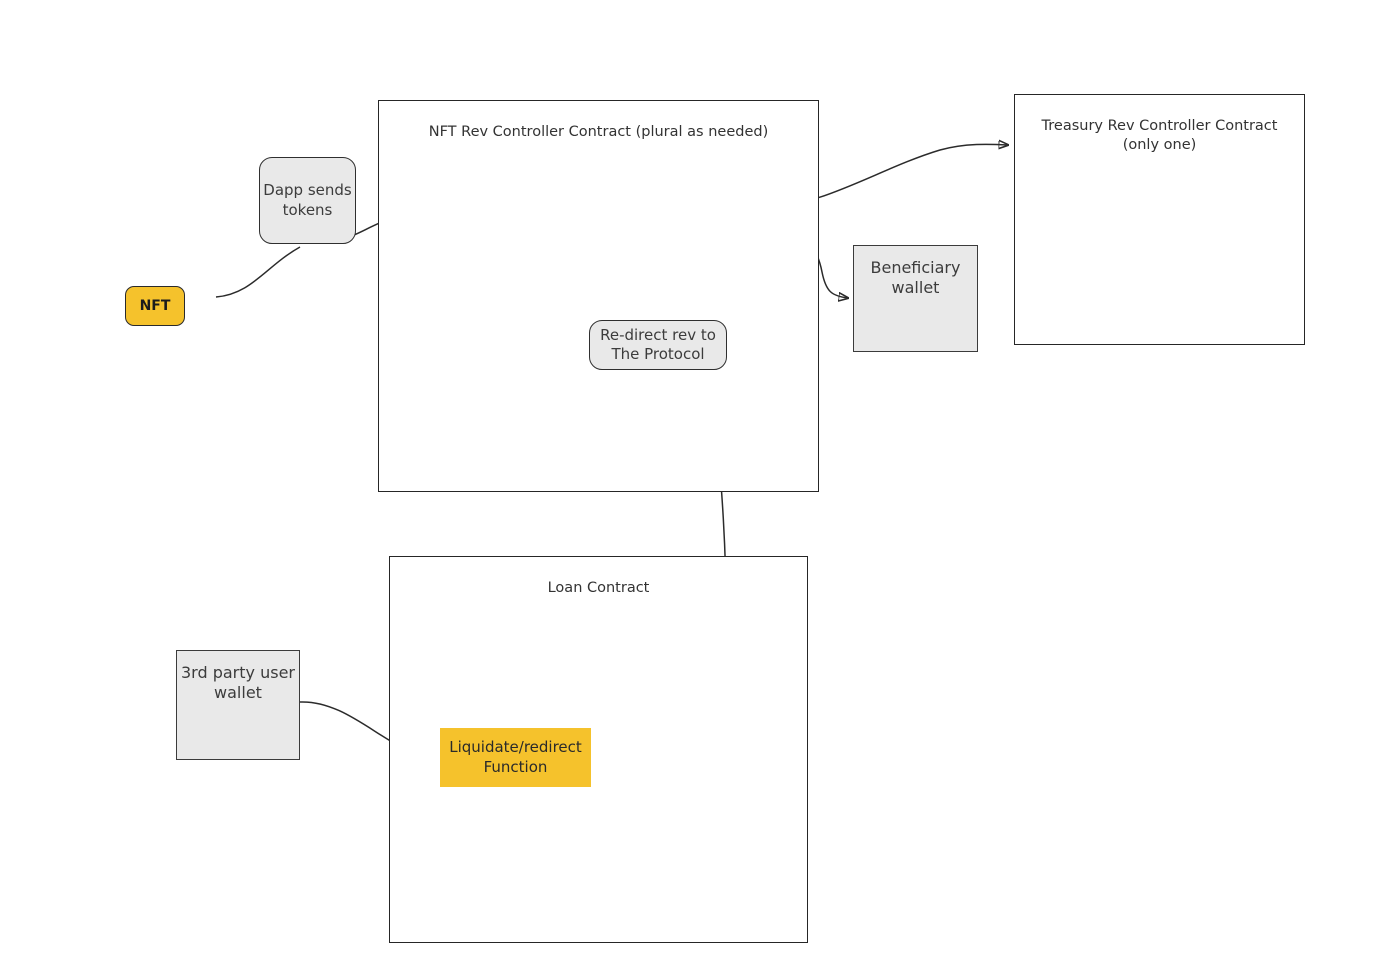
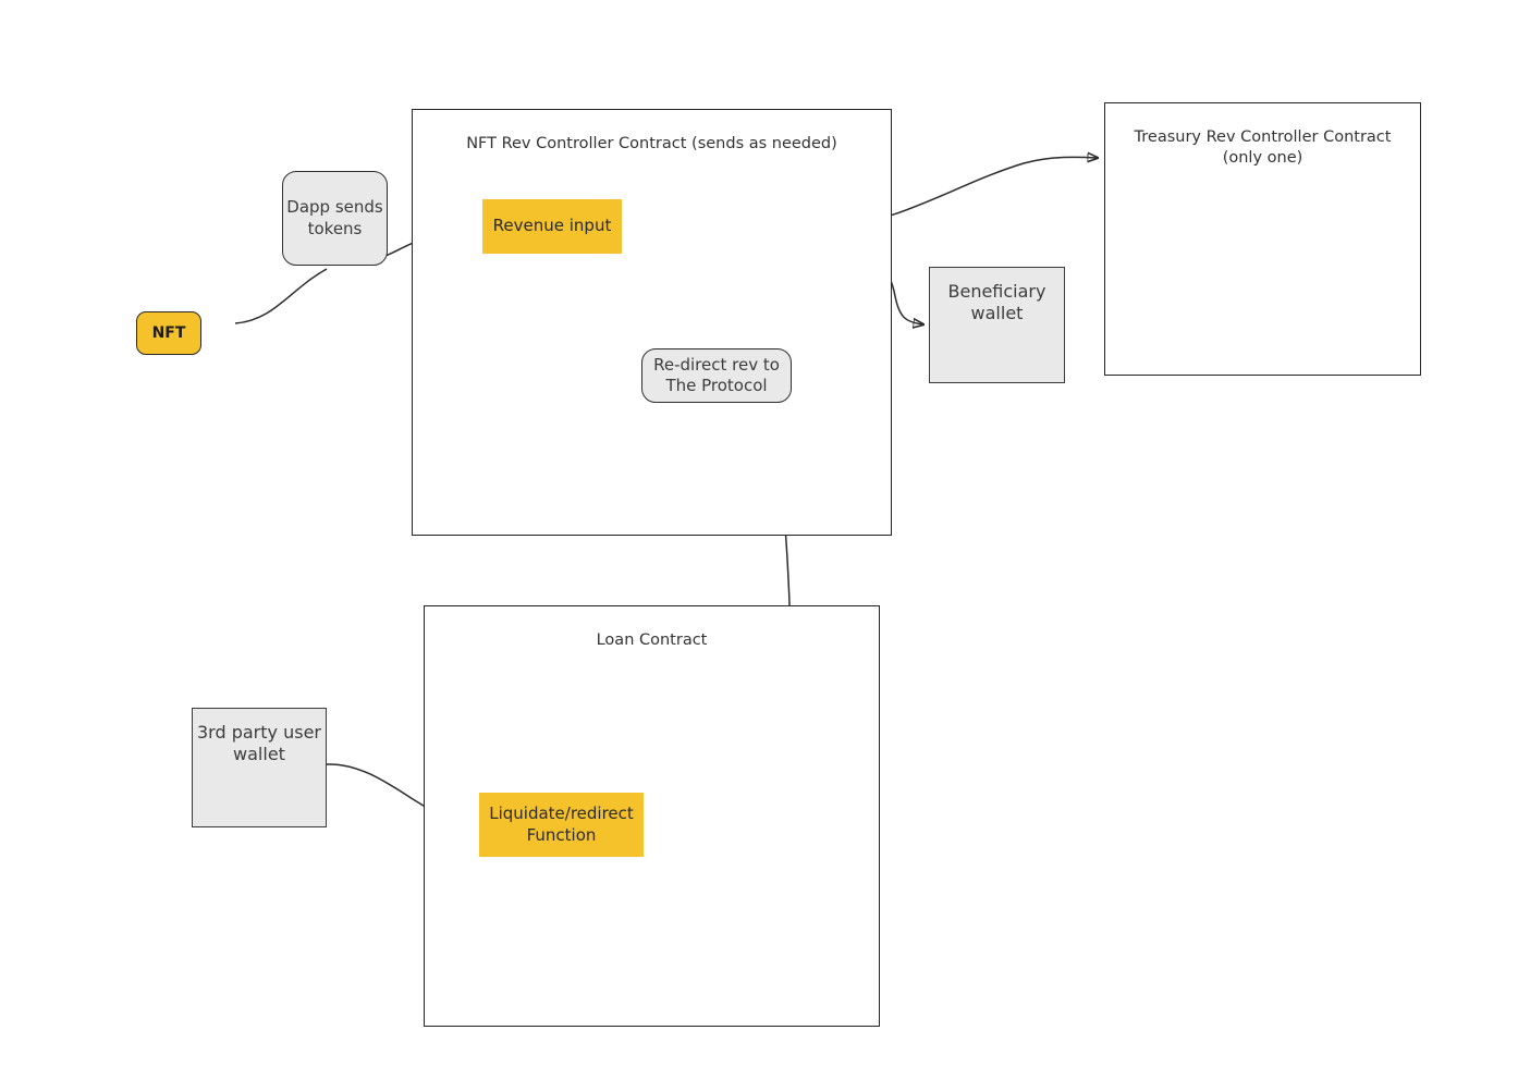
- NFT Rev Controller Contract (plural as needed)
+ NFT Rev Controller Contract (sends as needed)
  Treasury Rev Controller Contract
  (only one)
  Loan Contract
  NFT
  Beneficiary
  wallet
  3rd party user
  wallet
  Dapp sends
  tokens
  Re-direct rev to
  The Protocol
+ Revenue input
  Liquidate/redirect
  Function
